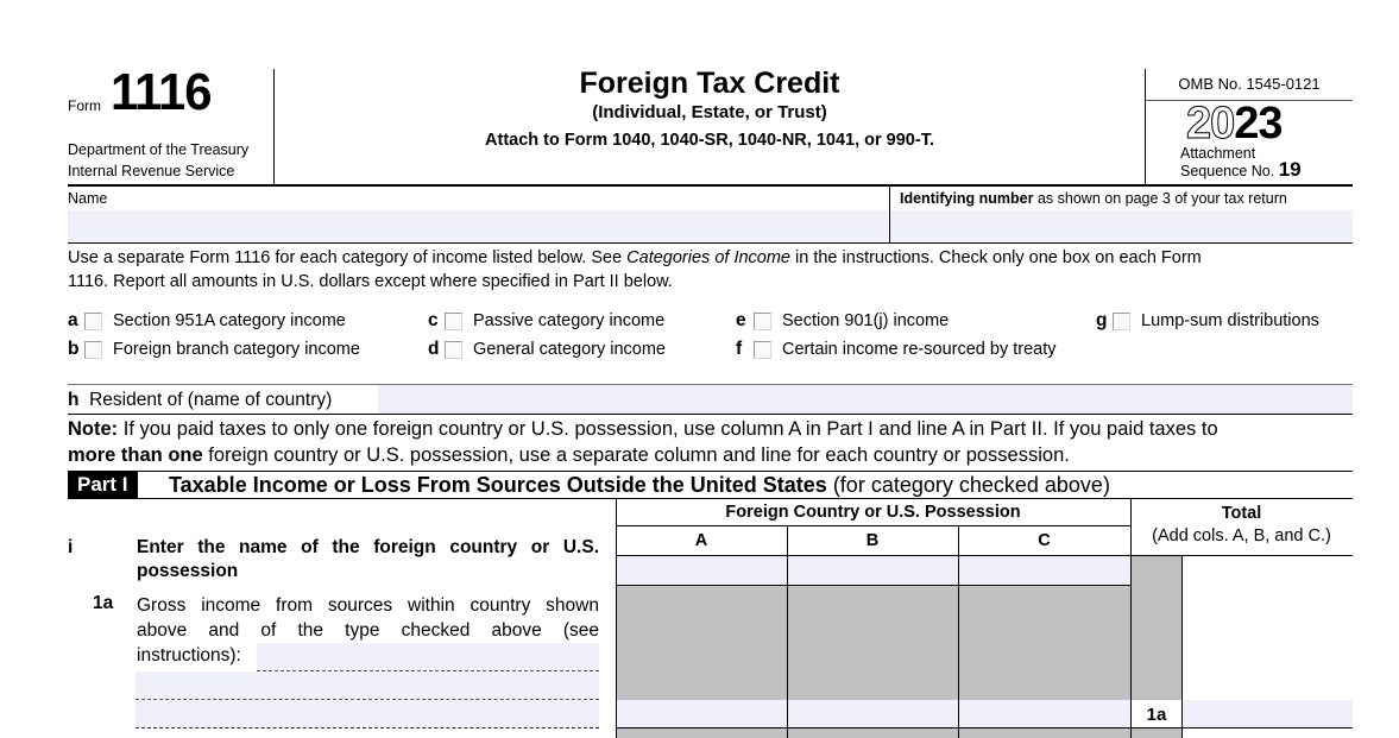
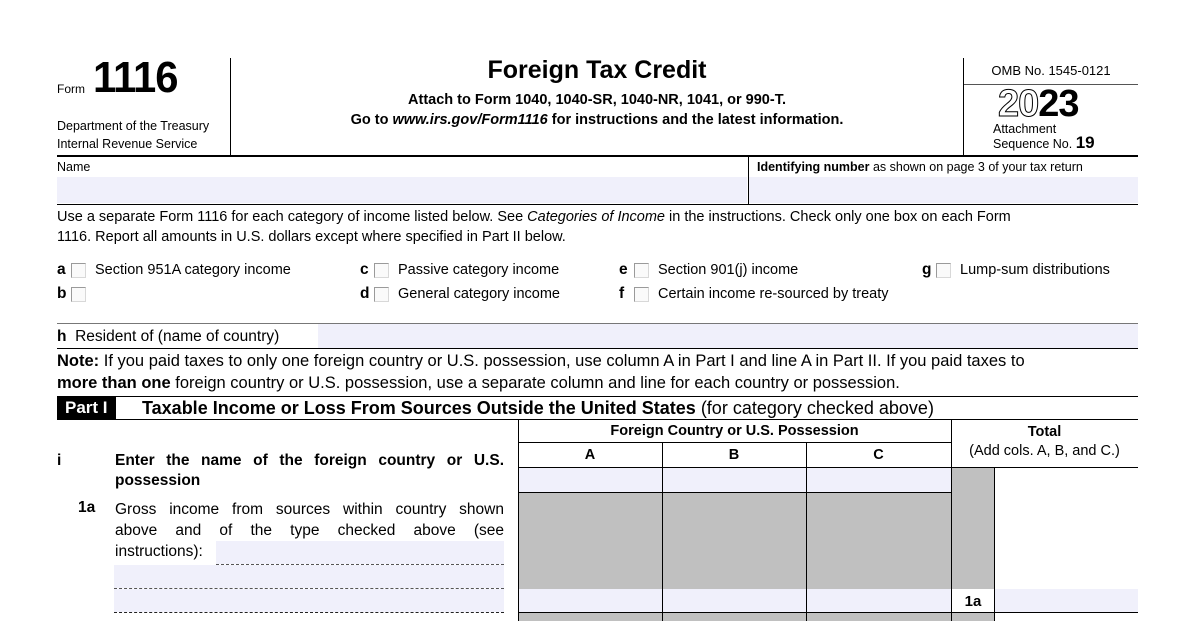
  Form
  1116
  Department of the Treasury
  Internal Revenue Service
  Foreign Tax Credit
- (Individual, Estate, or Trust)
  Attach to Form 1040, 1040-SR, 1040-NR, 1041, or 990-T.
+ Go to www.irs.gov/Form1116 for instructions and the latest information.
  OMB No. 1545-0121
  2023
  Attachment
  Sequence No. 19
  Name
  Identifying number as shown on page 3 of your tax return
  Use a separate Form 1116 for each category of income listed below. See Categories of Income in the instructions. Check only one box on each Form
  1116. Report all amounts in U.S. dollars except where specified in Part II below.
  a
  Section 951A category income
  b
- Foreign branch category income
  c
  Passive category income
  d
  General category income
  e
  Section 901(j) income
  f
  Certain income re-sourced by treaty
  g
  Lump-sum distributions
  h Resident of (name of country)
  Note: If you paid taxes to only one foreign country or U.S. possession, use column A in Part I and line A in Part II. If you paid taxes to
  more than one foreign country or U.S. possession, use a separate column and line for each country or possession.
  Part I
  Taxable Income or Loss From Sources Outside the United States (for category checked above)
  Foreign Country or U.S. Possession
  A
  B
  C
  Total
  (Add cols. A, B, and C.)
  1a
  i
  Enter the name of the foreign country or U.S.
  possession
  1a
  Gross income from sources within country shown
  above and of the type checked above (see
  instructions):
